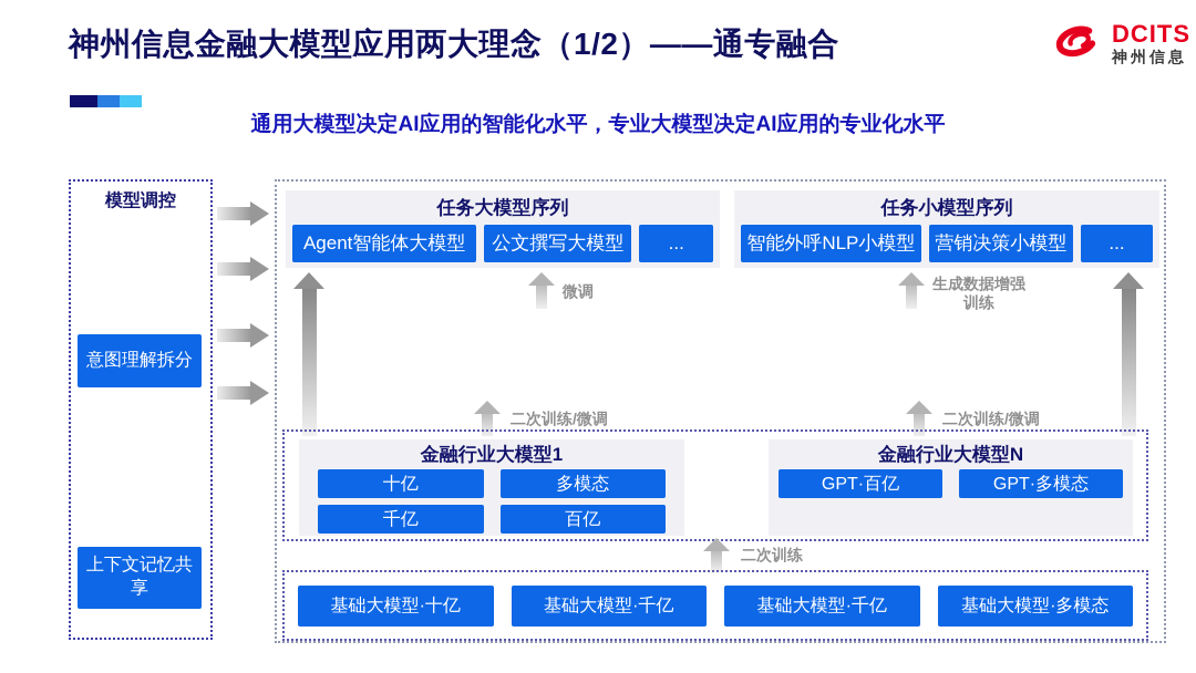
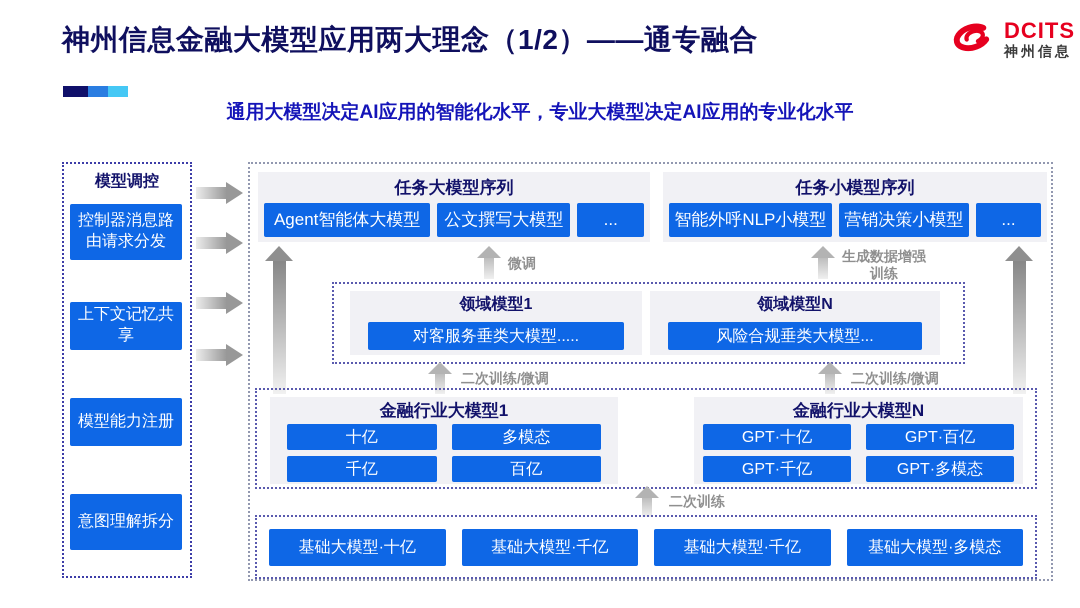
  神州信息金融大模型应用两大理念（1/2）——通专融合
  通用大模型决定AI应用的智能化水平，专业大模型决定AI应用的专业化水平
  DCITS
  神州信息
  模型调控
+ 控制器消息路由请求分发
- 意图理解拆分
+ 上下文记忆共享
+ 模型能力注册
- 上下文记忆共享
+ 意图理解拆分
  任务大模型序列
  Agent智能体大模型
  公文撰写大模型
  ...
  任务小模型序列
  智能外呼NLP小模型
  营销决策小模型
  ...
  微调
  生成数据增强训练
+ 领域模型1
+ 对客服务垂类大模型.....
+ 领域模型N
+ 风险合规垂类大模型...
  二次训练/微调
  二次训练/微调
  金融行业大模型1
  十亿
  多模态
  千亿
  百亿
  金融行业大模型N
+ GPT·十亿
  GPT·百亿
+ GPT·千亿
  GPT·多模态
  二次训练
  基础大模型·十亿
  基础大模型·千亿
  基础大模型·千亿
  基础大模型·多模态
